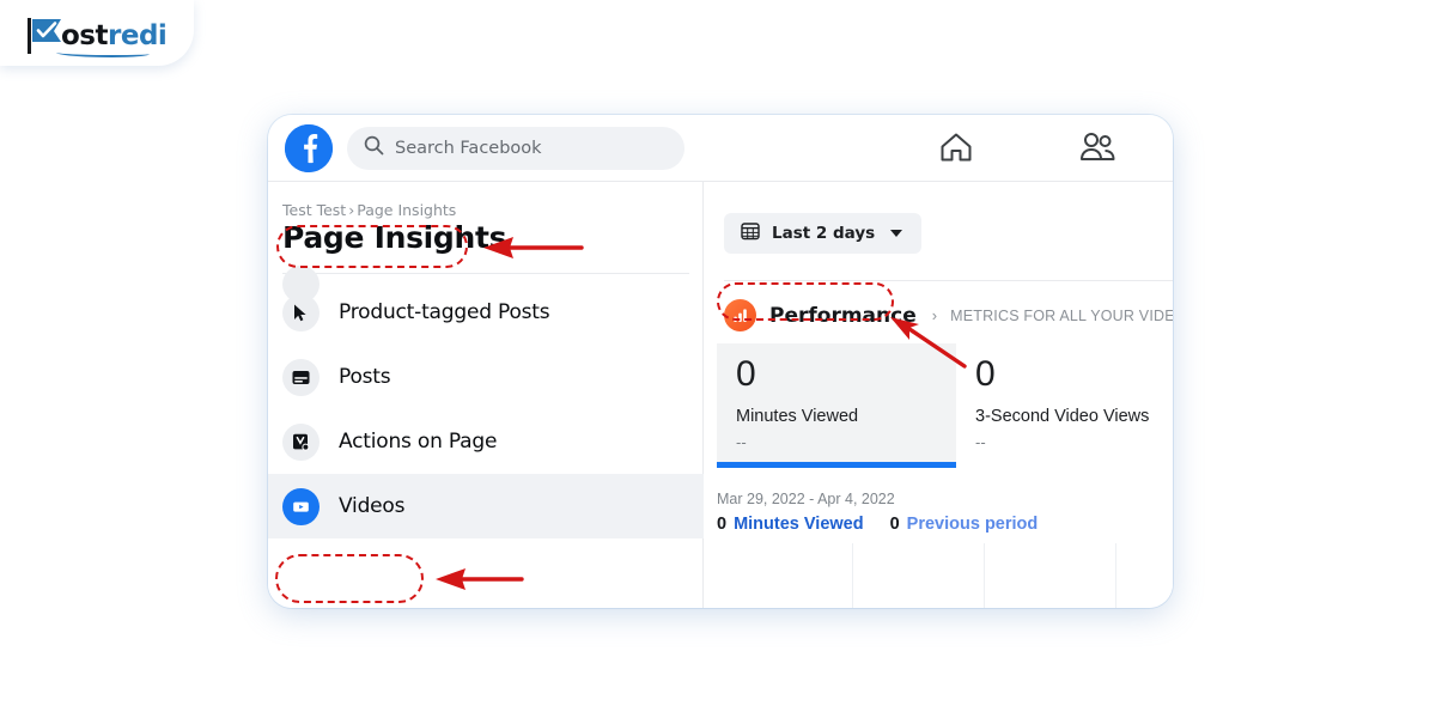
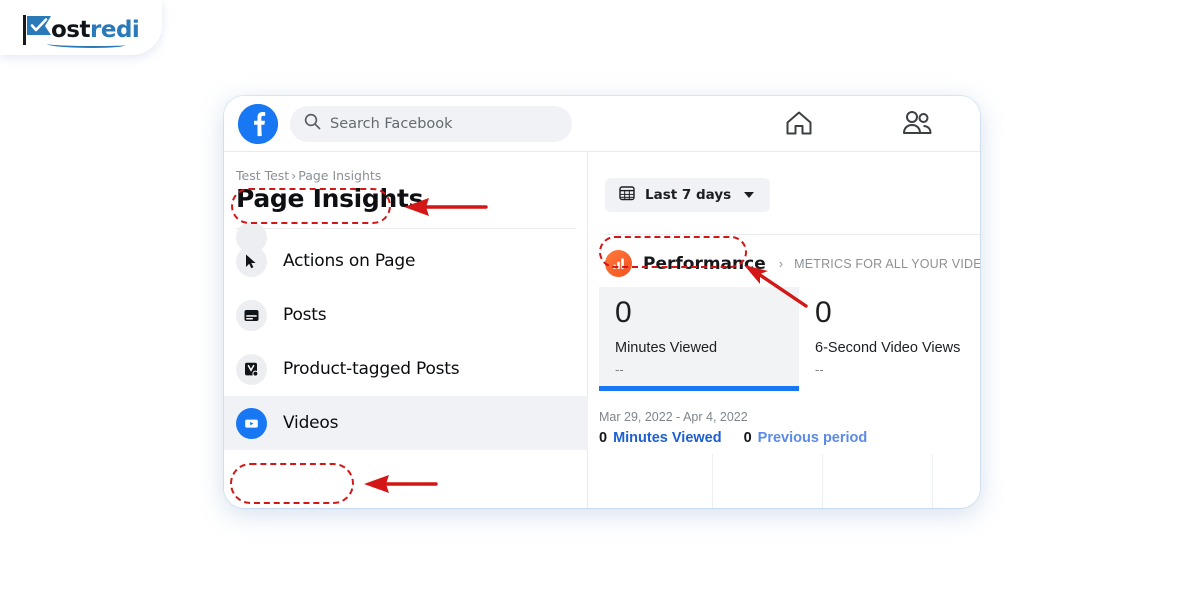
  ostredi
  Search Facebook
  Test Test › Page Insights
  Page Insights
- Product-tagged Posts
+ Actions on Page
  Posts
- Actions on Page
+ Product-tagged Posts
  Videos
- Last 2 days
+ Last 7 days
  Performance
  ›
  METRICS FOR ALL YOUR VIDE
  0
  Minutes Viewed
  --
  0
- 3-Second Video Views
+ 6-Second Video Views
  --
  Mar 29, 2022 - Apr 4, 2022
  0
  Minutes Viewed
  0
  Previous period
